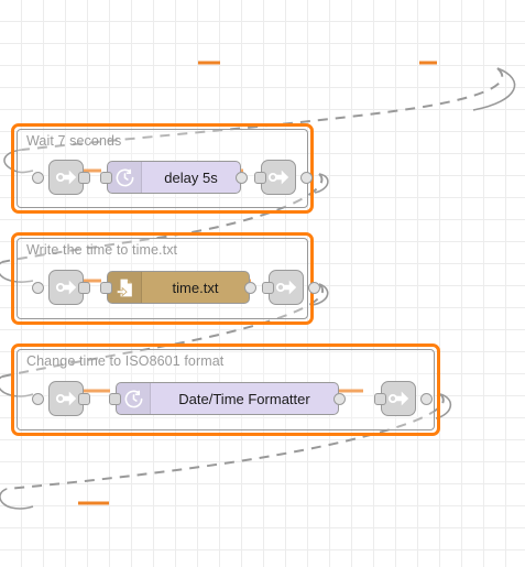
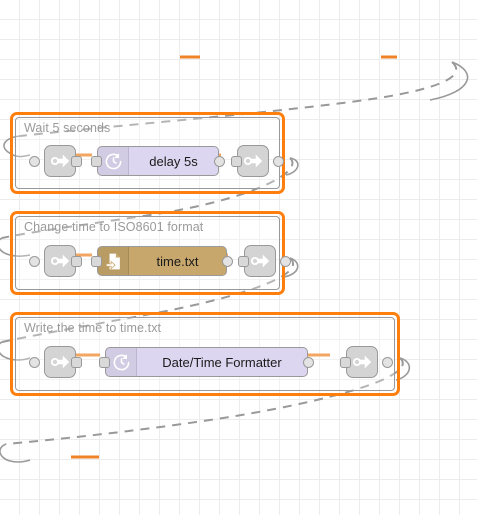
- Wait 7 seconds
+ Wait 5 seconds
  delay 5s
- Write the time to time.txt
+ Change time to ISO8601 format
  time.txt
- Change time to ISO8601 format
+ Write the time to time.txt
  Date/Time Formatter
